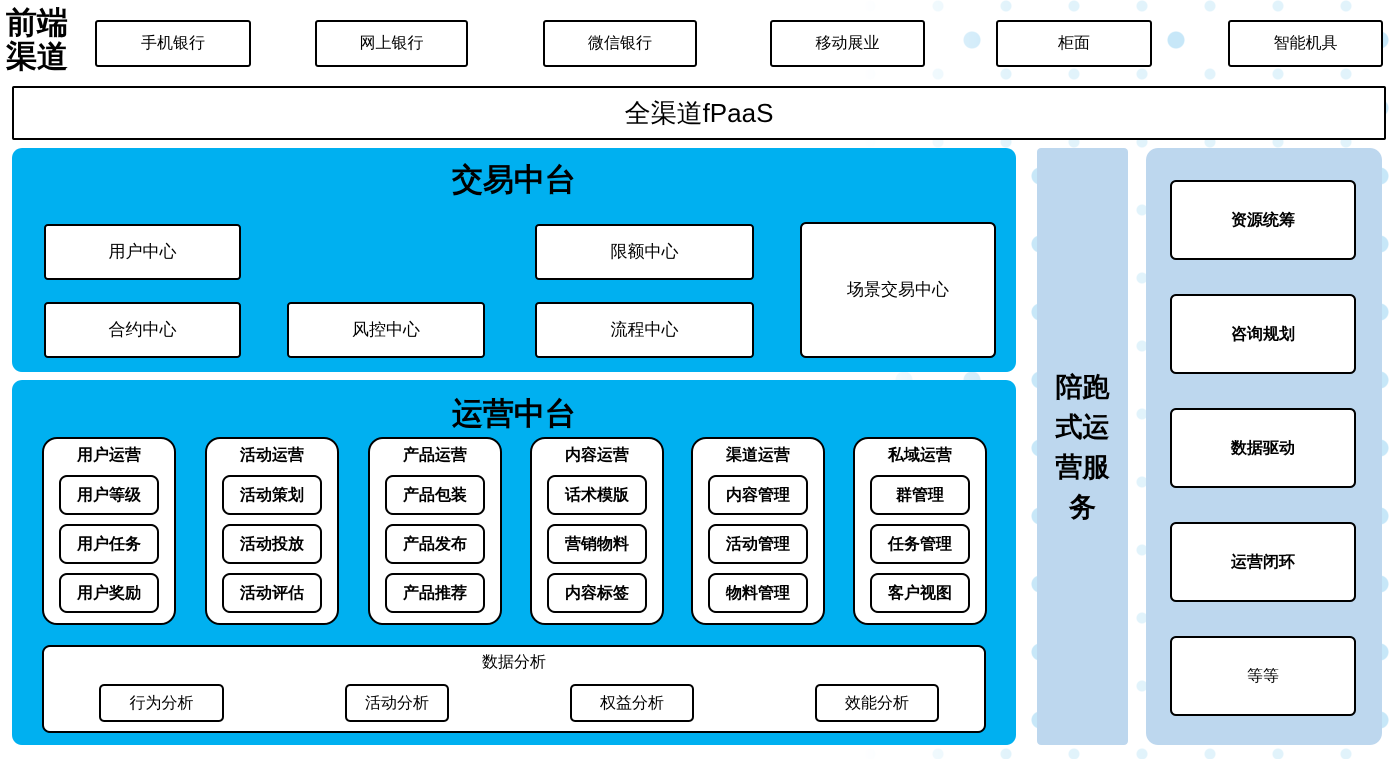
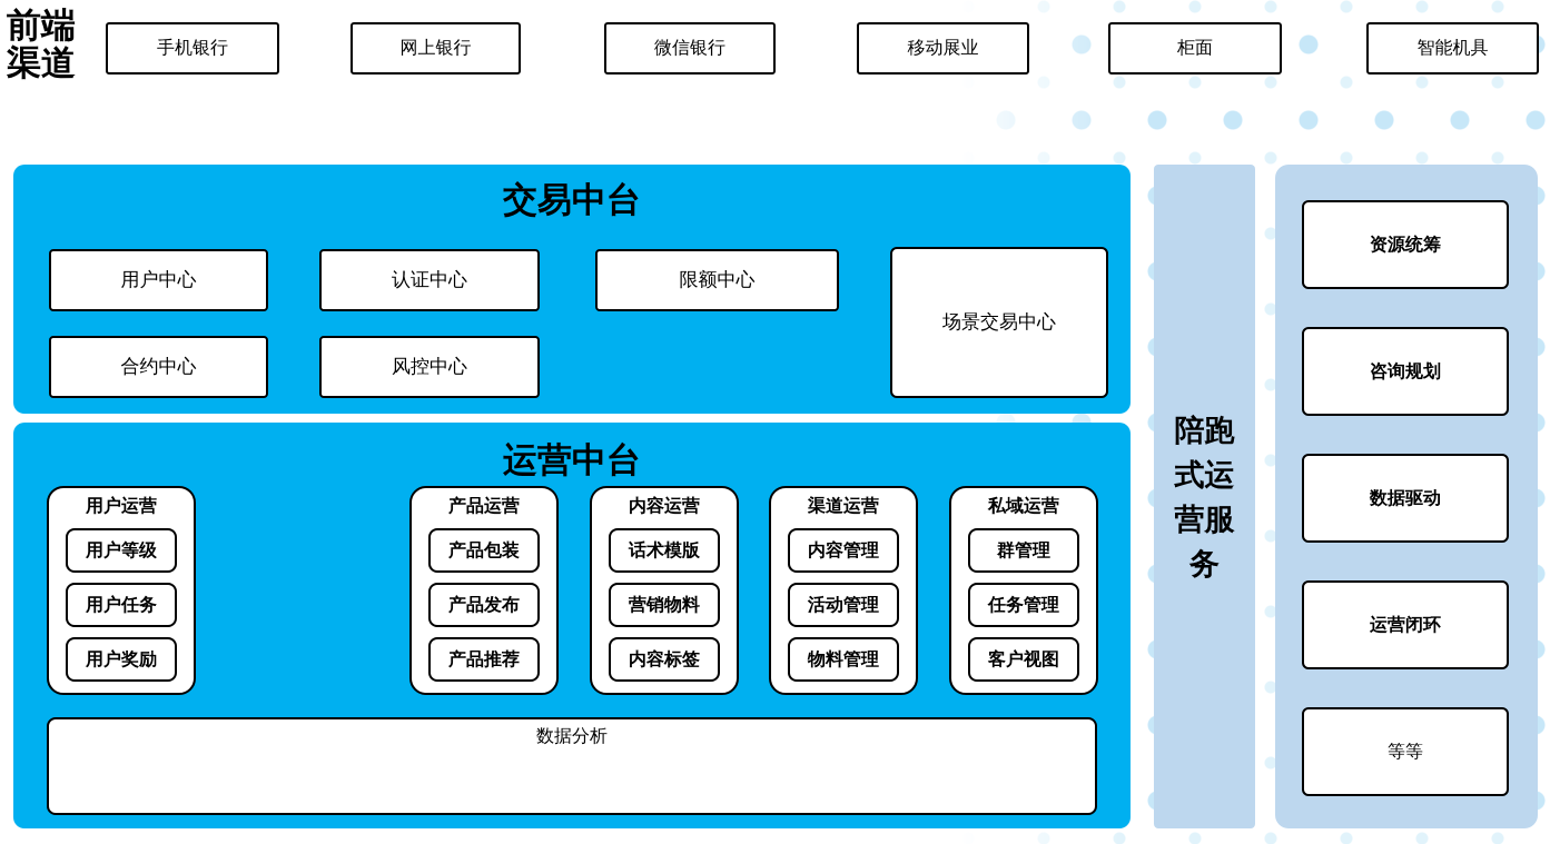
  前端渠道
  手机银行
  网上银行
  微信银行
  移动展业
  柜面
  智能机具
- 全渠道fPaaS
  交易中台
  用户中心
+ 认证中心
  限额中心
  合约中心
  风控中心
- 流程中心
  场景交易中心
  运营中台
  用户运营
  用户等级
  用户任务
  用户奖励
- 活动运营
- 活动策划
- 活动投放
- 活动评估
  产品运营
  产品包装
  产品发布
  产品推荐
  内容运营
  话术模版
  营销物料
  内容标签
  渠道运营
  内容管理
  活动管理
  物料管理
  私域运营
  群管理
  任务管理
  客户视图
  数据分析
- 行为分析
- 活动分析
- 权益分析
- 效能分析
  陪跑式运营服务
  资源统筹
  咨询规划
  数据驱动
  运营闭环
  等等
